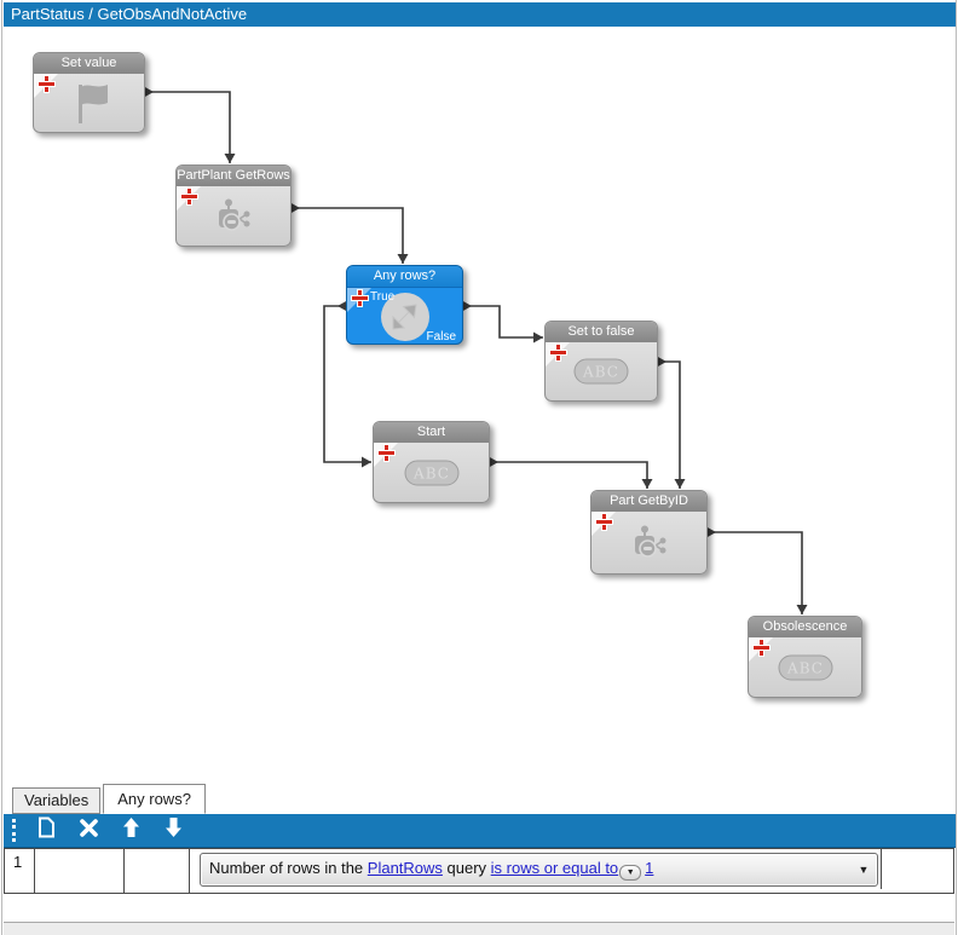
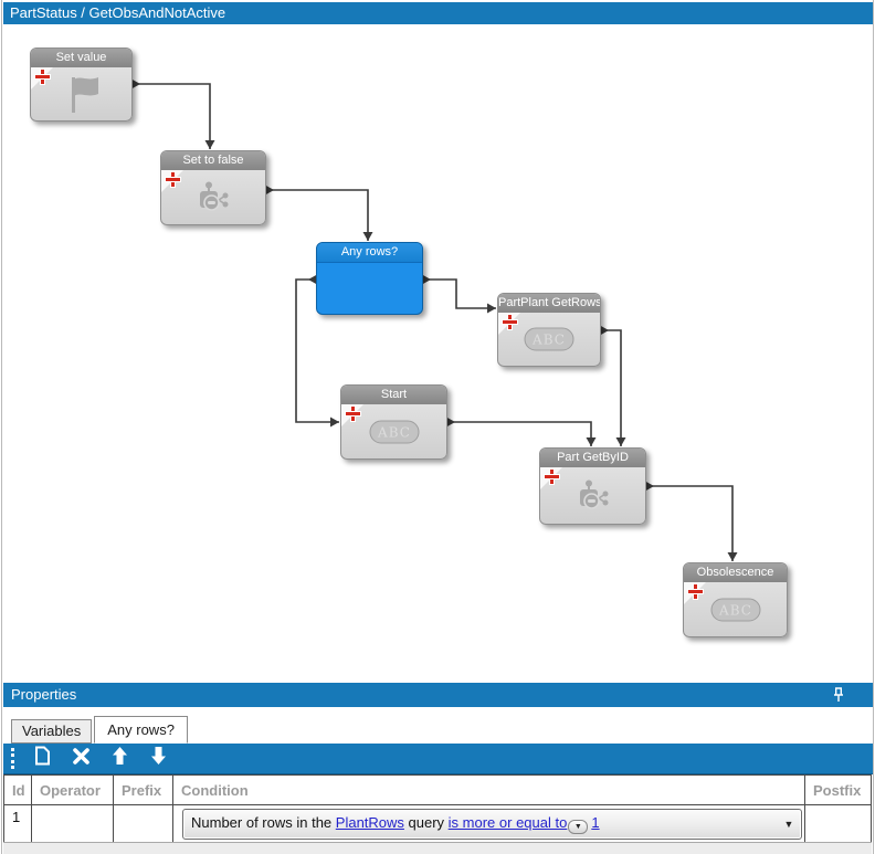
  PartStatus / GetObsAndNotActive
  Set value
- PartPlant GetRows
+ Set to false
  Any rows?
- True
- False
- Set to false
+ PartPlant GetRows
  ABC
  Start
  ABC
  Part GetByID
  Obsolescence
  ABC
+ Properties
  Variables
  Any rows?
+ Id
+ Operator
+ Prefix
+ Condition
+ Postfix
  1
- Number of rows in the PlantRows query is rows or equal to 1
+ Number of rows in the PlantRows query is more or equal to 1
  ▼
